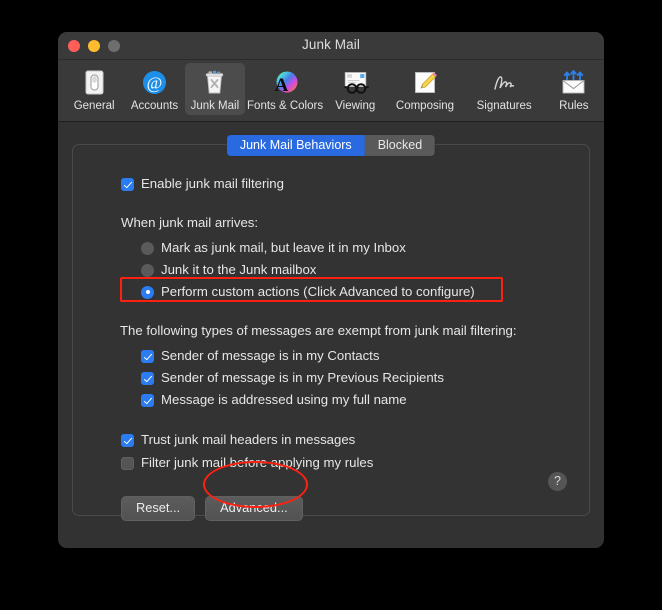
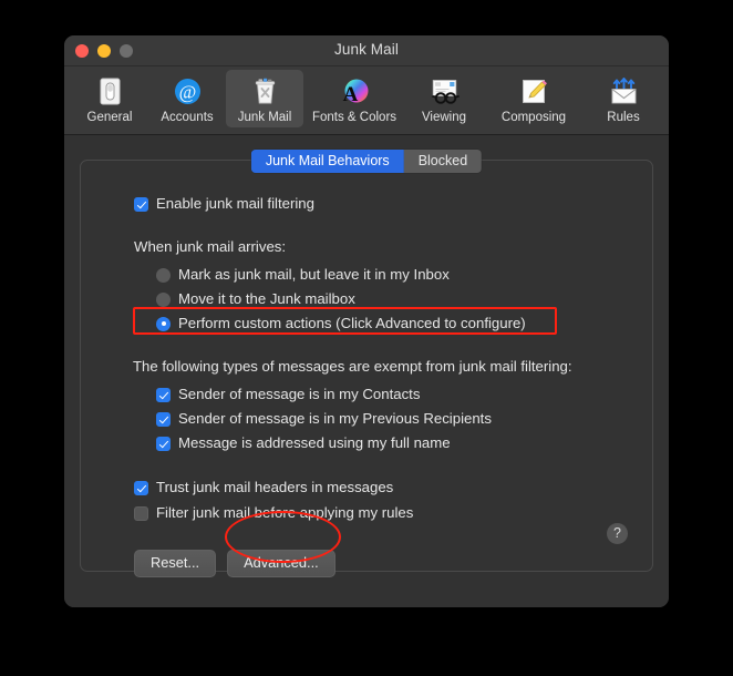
  Junk Mail
  General
  @
  Accounts
  Junk Mail
  A
  Fonts & Colors
  Viewing
  Composing
- Signatures
  Rules
  Junk Mail Behaviors
  Blocked
  Enable junk mail filtering
  When junk mail arrives:
  Mark as junk mail, but leave it in my Inbox
- Junk it to the Junk mailbox
+ Move it to the Junk mailbox
  Perform custom actions (Click Advanced to configure)
  The following types of messages are exempt from junk mail filtering:
  Sender of message is in my Contacts
  Sender of message is in my Previous Recipients
  Message is addressed using my full name
  Trust junk mail headers in messages
  Filter junk mail before applying my rules
  Reset...
  Advanced...
  ?
